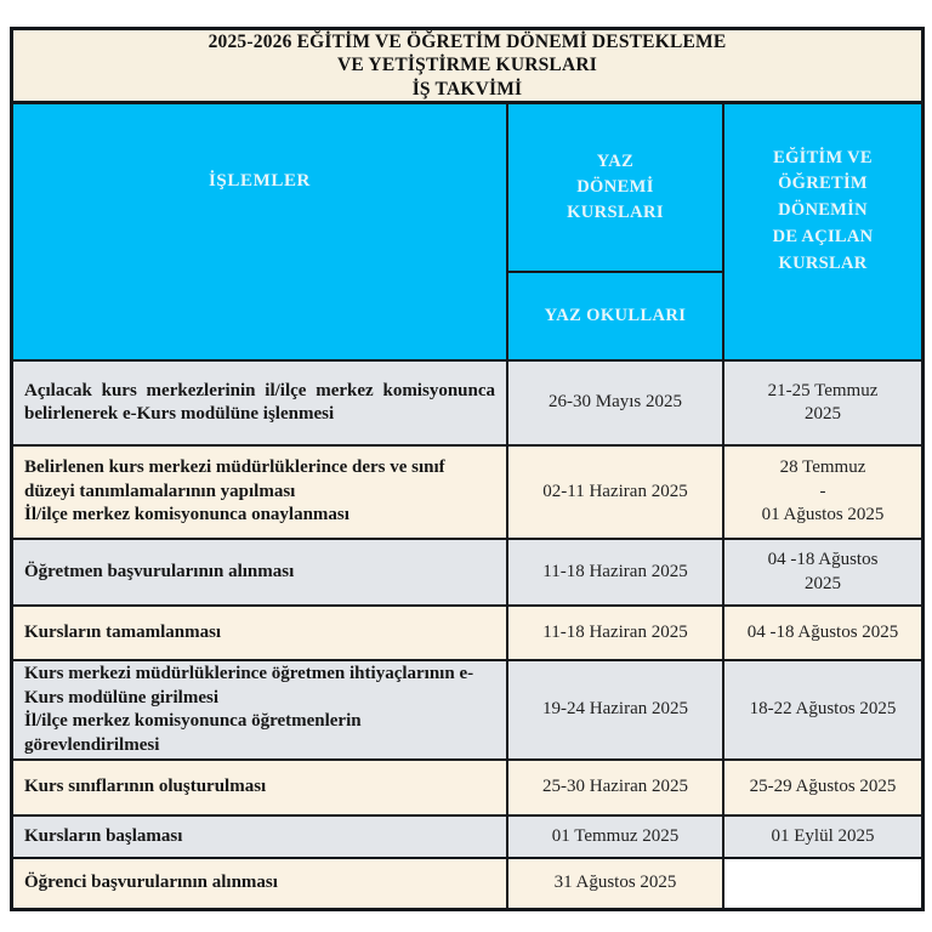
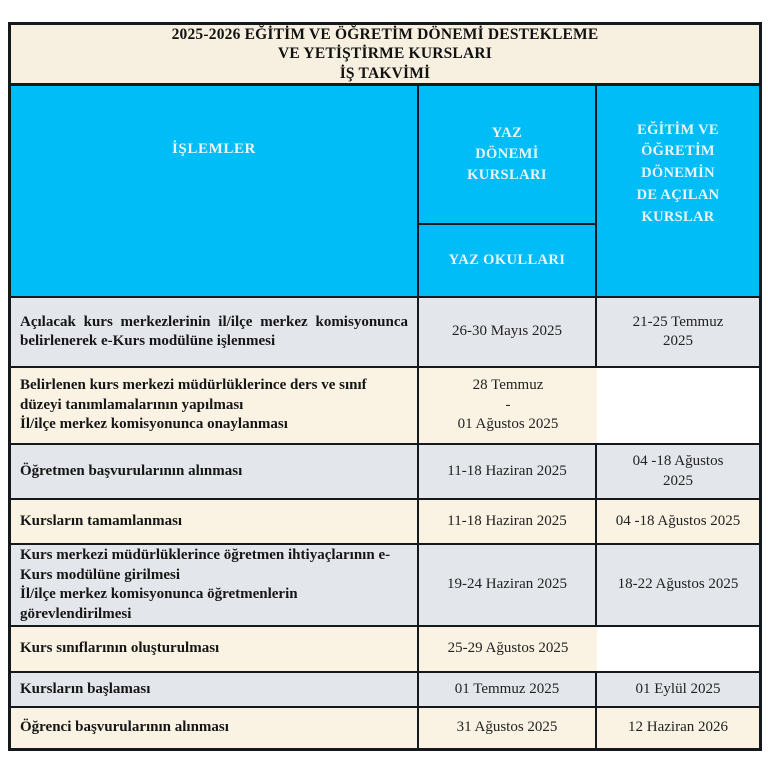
  2025-2026 EĞİTİM VE ÖĞRETİM DÖNEMİ DESTEKLEME
  VE YETİŞTİRME KURSLARI
  İŞ TAKVİMİ
  İŞLEMLER
  YAZ
  DÖNEMİ
  KURSLARI
  YAZ OKULLARI
  EĞİTİM VE
  ÖĞRETİM
  DÖNEMİN
  DE AÇILAN
  KURSLAR
  Açılacak kurs merkezlerinin il/ilçe merkez komisyonunca belirlenerek e-Kurs modülüne işlenmesi
  26-30 Mayıs 2025
  21-25 Temmuz
  2025
  Belirlenen kurs merkezi müdürlüklerince ders ve sınıf düzeyi tanımlamalarının yapılması
  İl/ilçe merkez komisyonunca onaylanması
- 02-11 Haziran 2025
  28 Temmuz
  -
  01 Ağustos 2025
  Öğretmen başvurularının alınması
  11-18 Haziran 2025
  04 -18 Ağustos
  2025
  Kursların tamamlanması
  11-18 Haziran 2025
  04 -18 Ağustos 2025
  Kurs merkezi müdürlüklerince öğretmen ihtiyaçlarının e-Kurs modülüne girilmesi
  İl/ilçe merkez komisyonunca öğretmenlerin görevlendirilmesi
  19-24 Haziran 2025
  18-22 Ağustos 2025
  Kurs sınıflarının oluşturulması
- 25-30 Haziran 2025
  25-29 Ağustos 2025
  Kursların başlaması
  01 Temmuz 2025
  01 Eylül 2025
  Öğrenci başvurularının alınması
  31 Ağustos 2025
+ 12 Haziran 2026
